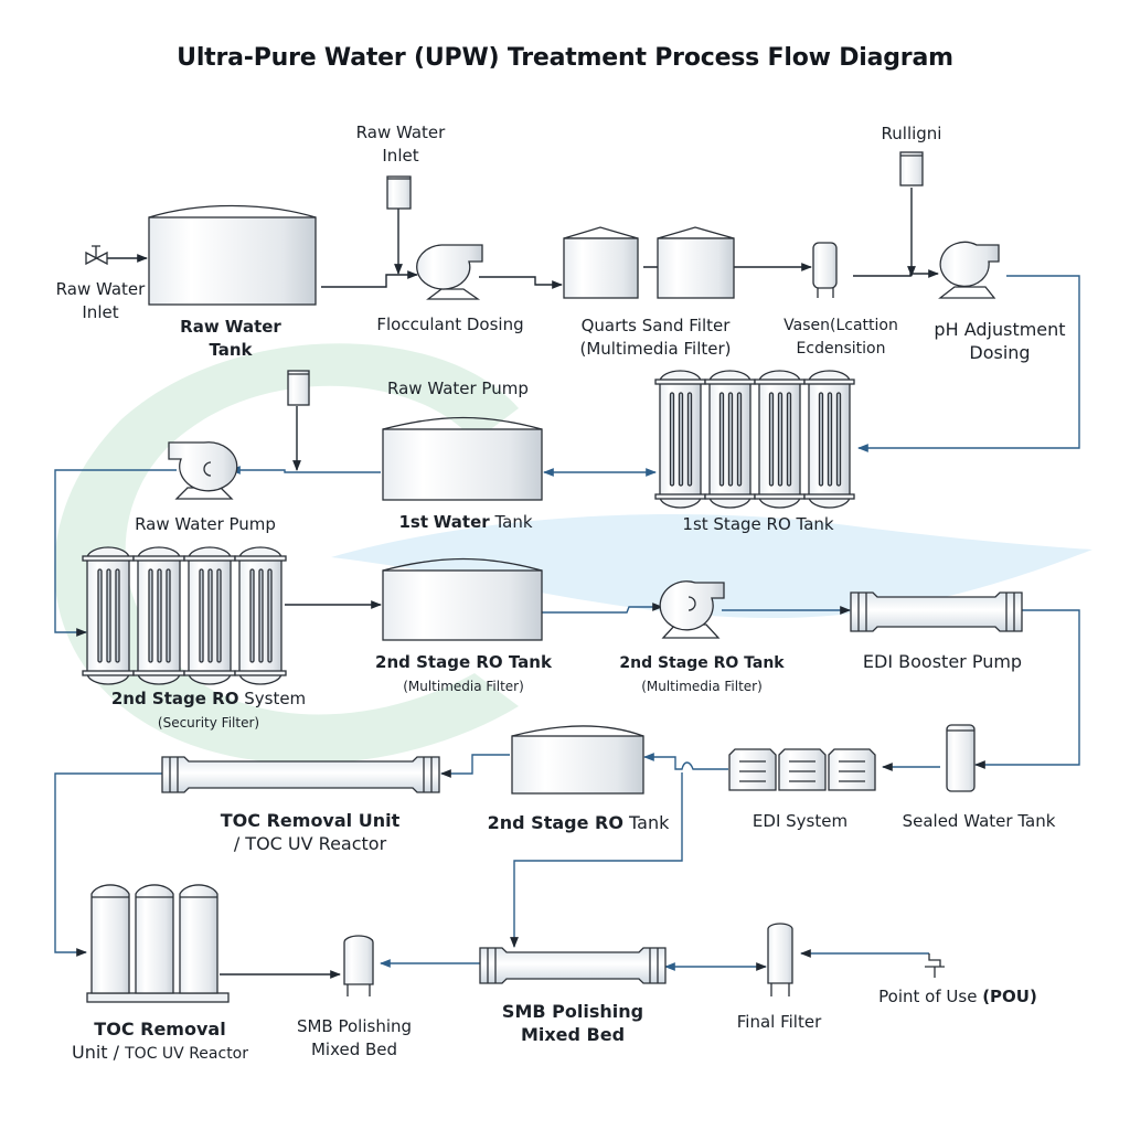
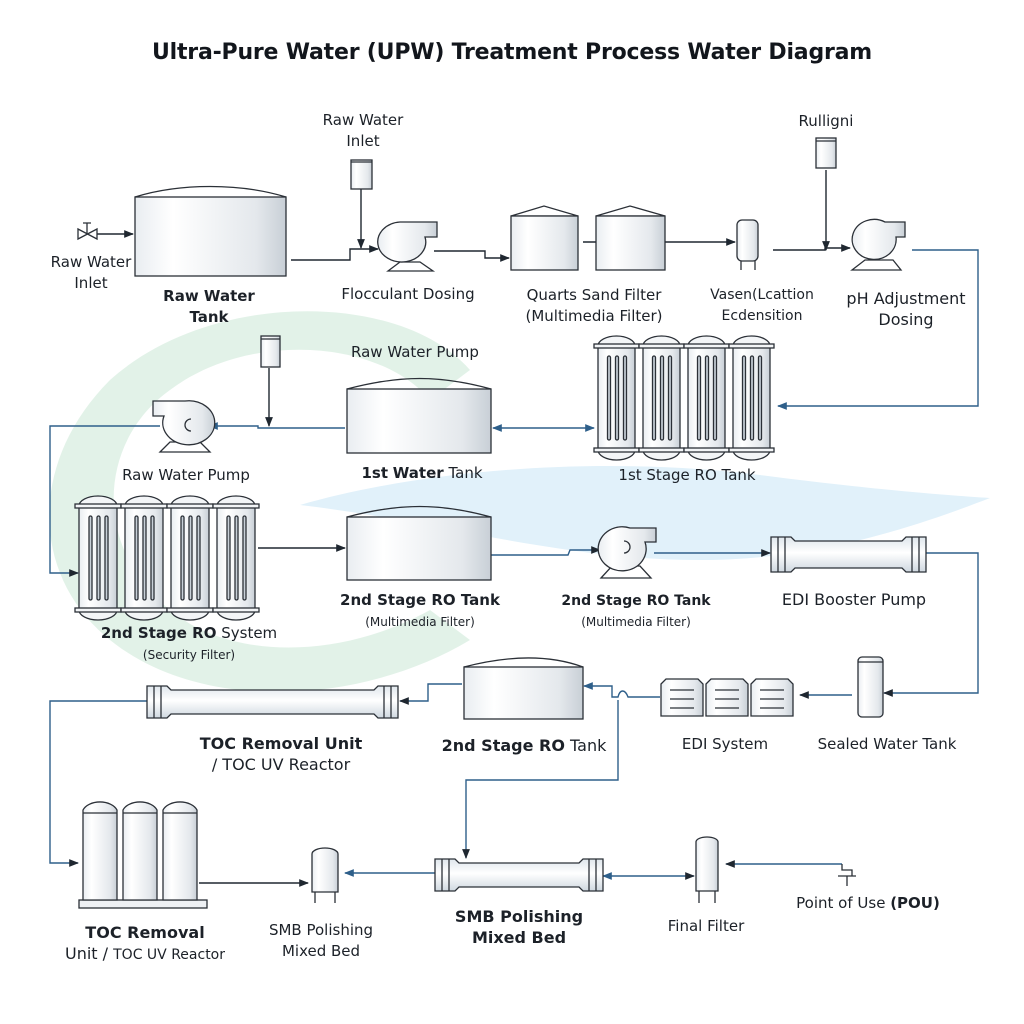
- Ultra-Pure Water (UPW) Treatment Process Flow Diagram
+ Ultra-Pure Water (UPW) Treatment Process Water Diagram
  Raw Water
  Inlet
  Raw Water
  Inlet
  Raw Water
  Tank
  Flocculant Dosing
  Quarts Sand Filter
  (Multimedia Filter)
  Vasen(Lcattion
  Ecdensition
  Rulligni
  pH Adjustment
  Dosing
  Raw Water Pump
  Raw Water Pump
  1st Water Tank
  1st Stage RO Tank
  2nd Stage RO System
  (Security Filter)
  2nd Stage RO Tank
  (Multimedia Filter)
  2nd Stage RO Tank
  (Multimedia Filter)
  EDI Booster Pump
  TOC Removal Unit
  / TOC UV Reactor
  2nd Stage RO Tank
  EDI System
  Sealed Water Tank
  TOC Removal
  Unit / TOC UV Reactor
  SMB Polishing
  Mixed Bed
  SMB Polishing
  Mixed Bed
  Final Filter
  Point of Use (POU)
